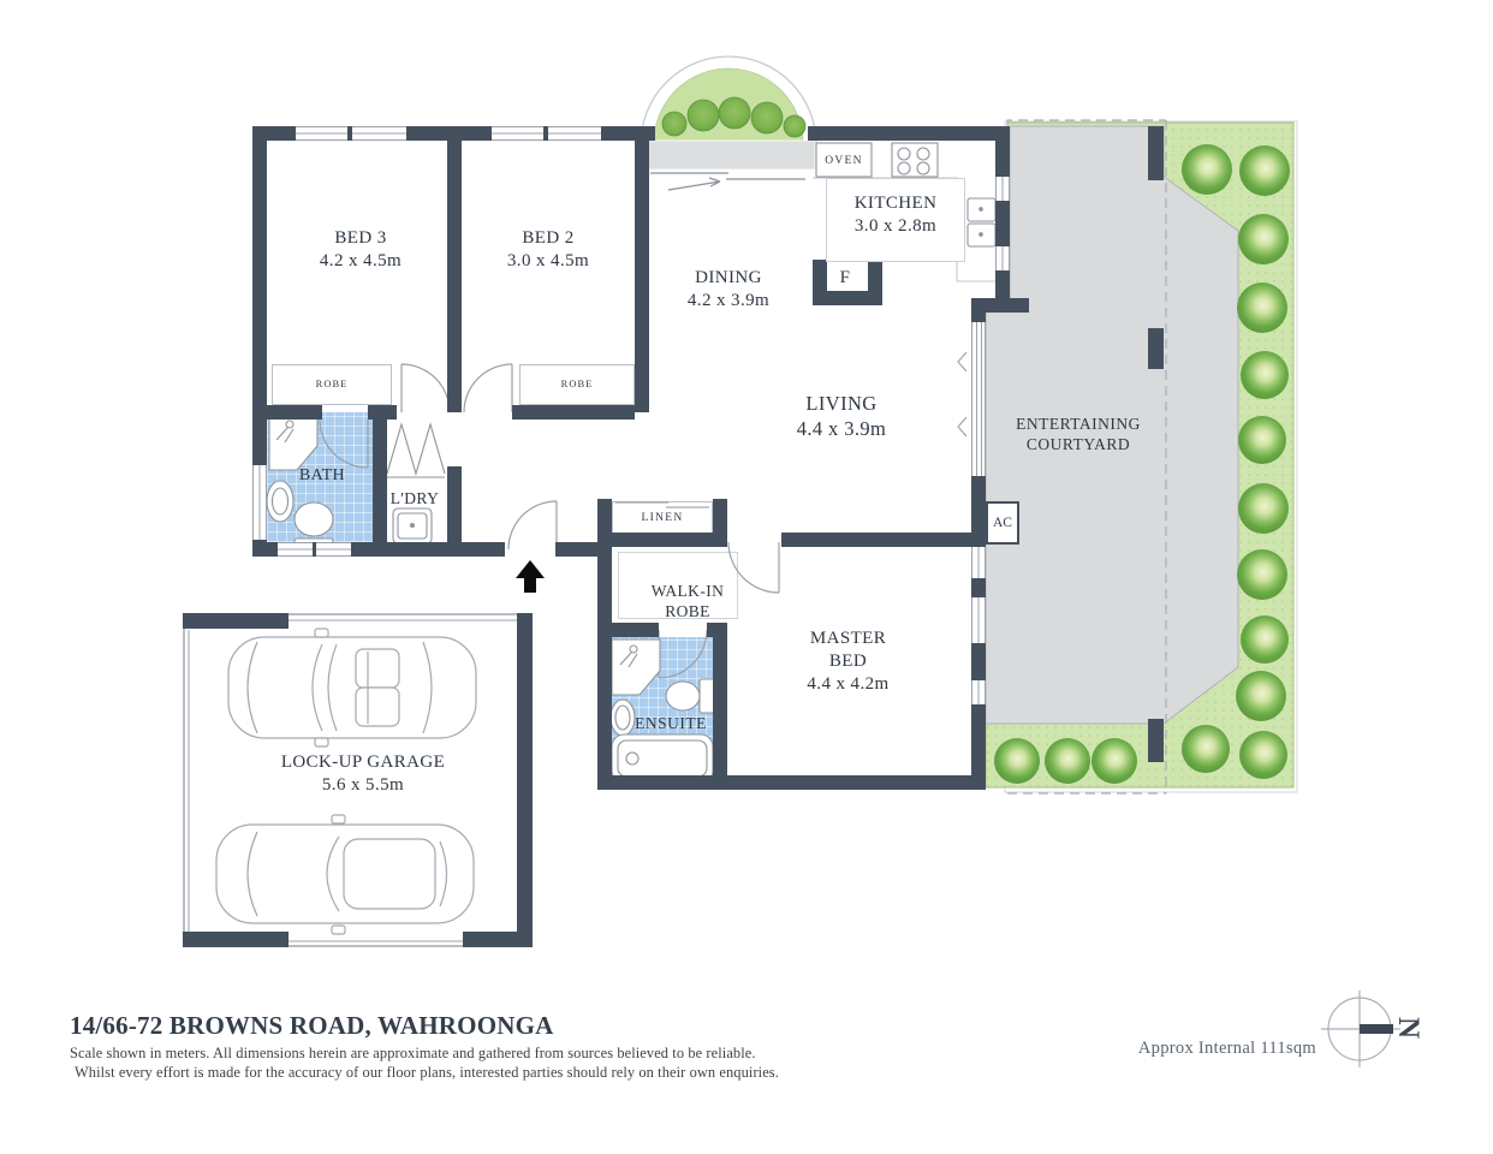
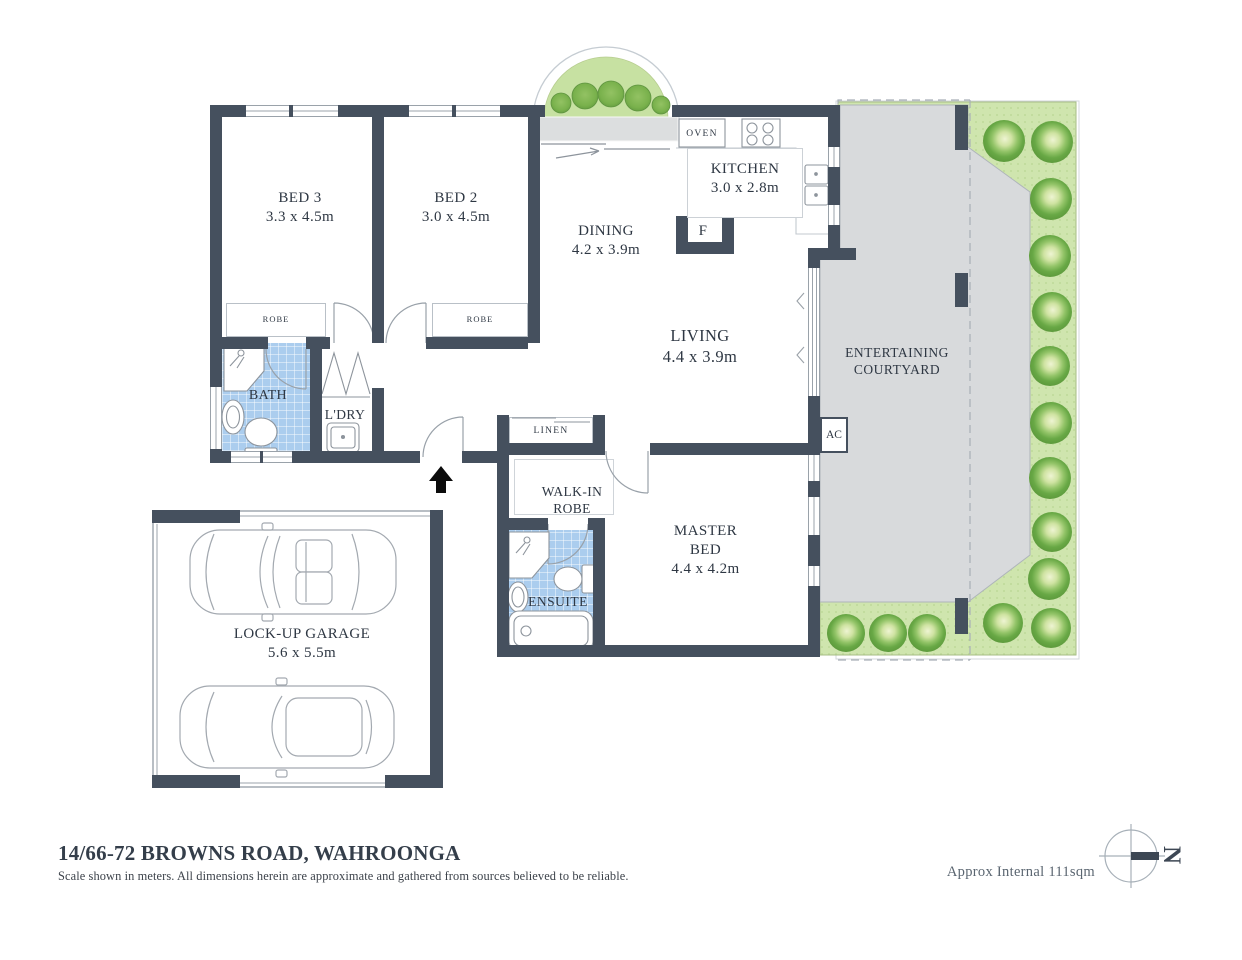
  AC
  BED 3
- 4.2 x 4.5m
+ 3.3 x 4.5m
  BED 2
  3.0 x 4.5m
  DINING
  4.2 x 3.9m
  KITCHEN
  3.0 x 2.8m
  LIVING
  4.4 x 3.9m
  MASTER
  BED
  4.4 x 4.2m
  ENTERTAINING
  COURTYARD
  LOCK-UP GARAGE
  5.6 x 5.5m
  BATH
  L'DRY
  LINEN
  WALK-IN
  ROBE
  ENSUITE
  ROBE
  ROBE
  OVEN
  F
  14/66-72 BROWNS ROAD, WAHROONGA
  Scale shown in meters. All dimensions herein are approximate and gathered from sources believed to be reliable.
- Whilst every effort is made for the accuracy of our floor plans, interested parties should rely on their own enquiries.
  Approx Internal 111sqm
